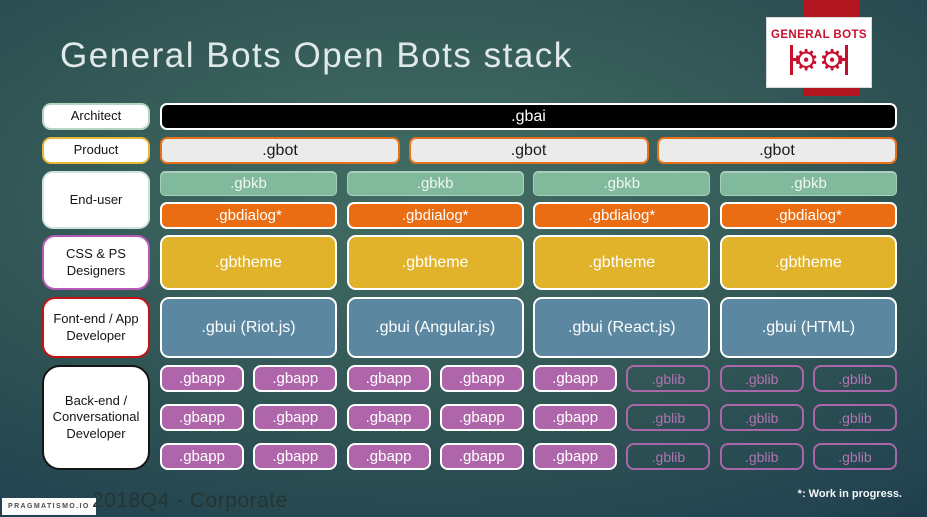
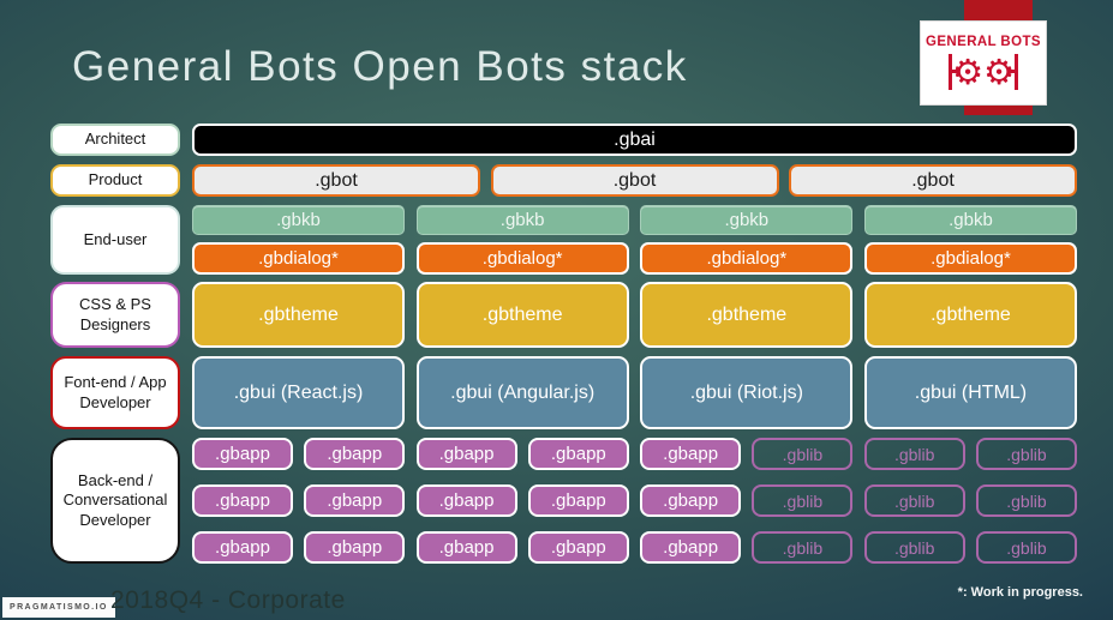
  General Bots Open Bots stack
  GENERAL BOTS
  ⚙
  ⚙
  Architect
  Product
  End-user
  CSS & PS Designers
  Font-end / App Developer
  Back-end / Conversational Developer
  .gbai
  .gbot
  .gbot
  .gbot
  .gbkb
  .gbkb
  .gbkb
  .gbkb
  .gbdialog*
  .gbdialog*
  .gbdialog*
  .gbdialog*
  .gbtheme
  .gbtheme
  .gbtheme
  .gbtheme
- .gbui (Riot.js)
+ .gbui (React.js)
  .gbui (Angular.js)
- .gbui (React.js)
+ .gbui (Riot.js)
  .gbui (HTML)
  .gbapp
  .gbapp
  .gbapp
  .gbapp
  .gbapp
  .gblib
  .gblib
  .gblib
  .gbapp
  .gbapp
  .gbapp
  .gbapp
  .gbapp
  .gblib
  .gblib
  .gblib
  .gbapp
  .gbapp
  .gbapp
  .gbapp
  .gbapp
  .gblib
  .gblib
  .gblib
  2018Q4 - Corporate
  *: Work in progress.
